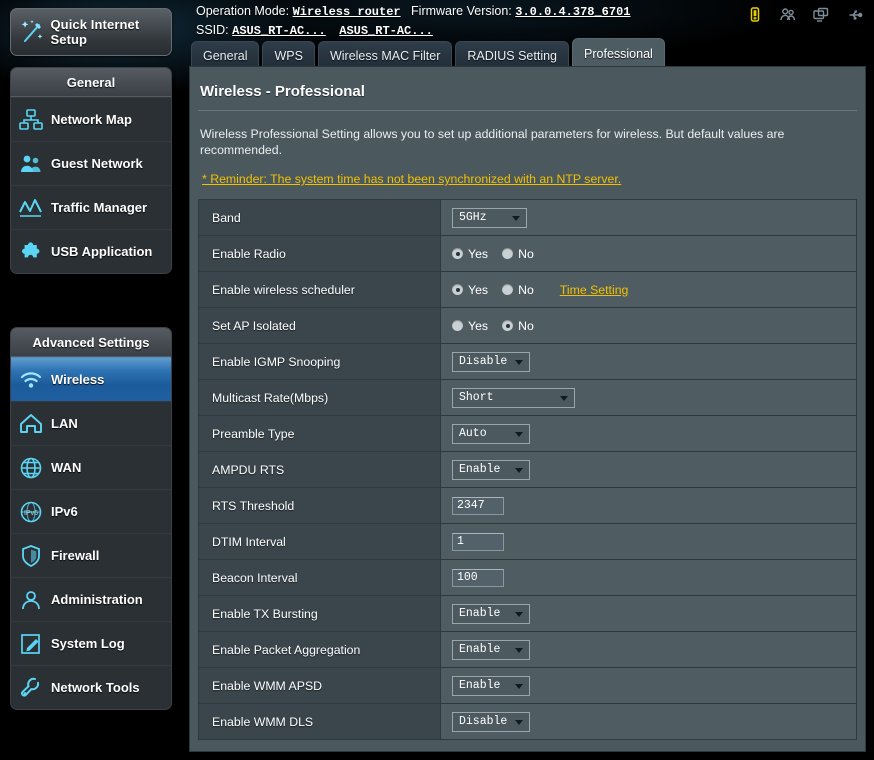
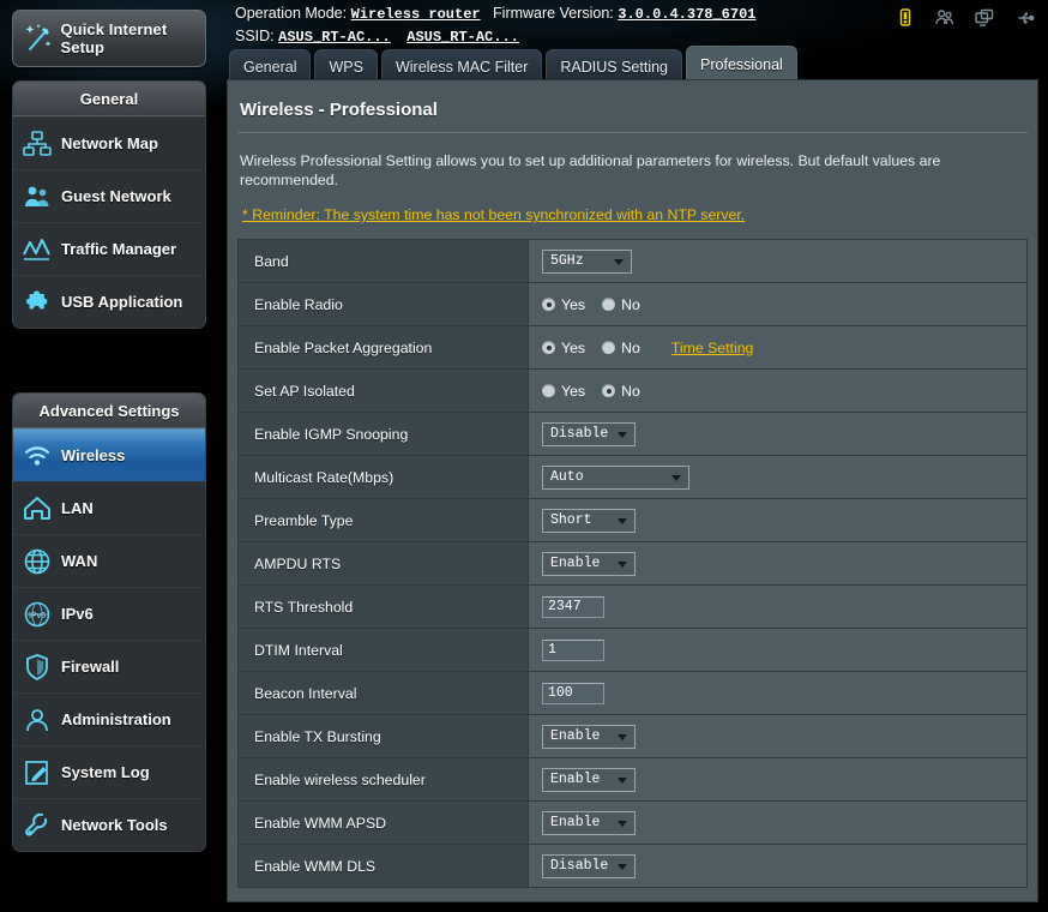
  Quick Internet Setup
  General
  Network Map
  Guest Network
  Traffic Manager
  USB Application
  Advanced Settings
  Wireless
  LAN
  WAN
  IPv6
  Firewall
  Administration
  System Log
  Network Tools
  Operation Mode: Wireless router Firmware Version: 3.0.0.4.378_6701
  SSID: ASUS_RT-AC... ASUS_RT-AC...
  General
  WPS
  Wireless MAC Filter
  RADIUS Setting
  Professional
  Wireless - Professional
  Wireless Professional Setting allows you to set up additional parameters for wireless. But default values are recommended.
  * Reminder: The system time has not been synchronized with an NTP server.
  Band
  5GHz
  Enable Radio
  Yes
  No
- Enable wireless scheduler
+ Enable Packet Aggregation
  Yes
  No
  Time Setting
  Set AP Isolated
  Yes
  No
  Enable IGMP Snooping
  Disable
  Multicast Rate(Mbps)
- Short
+ Auto
  Preamble Type
- Auto
+ Short
  AMPDU RTS
  Enable
  RTS Threshold
  2347
  DTIM Interval
  1
  Beacon Interval
  100
  Enable TX Bursting
  Enable
- Enable Packet Aggregation
+ Enable wireless scheduler
  Enable
  Enable WMM APSD
  Enable
  Enable WMM DLS
  Disable
